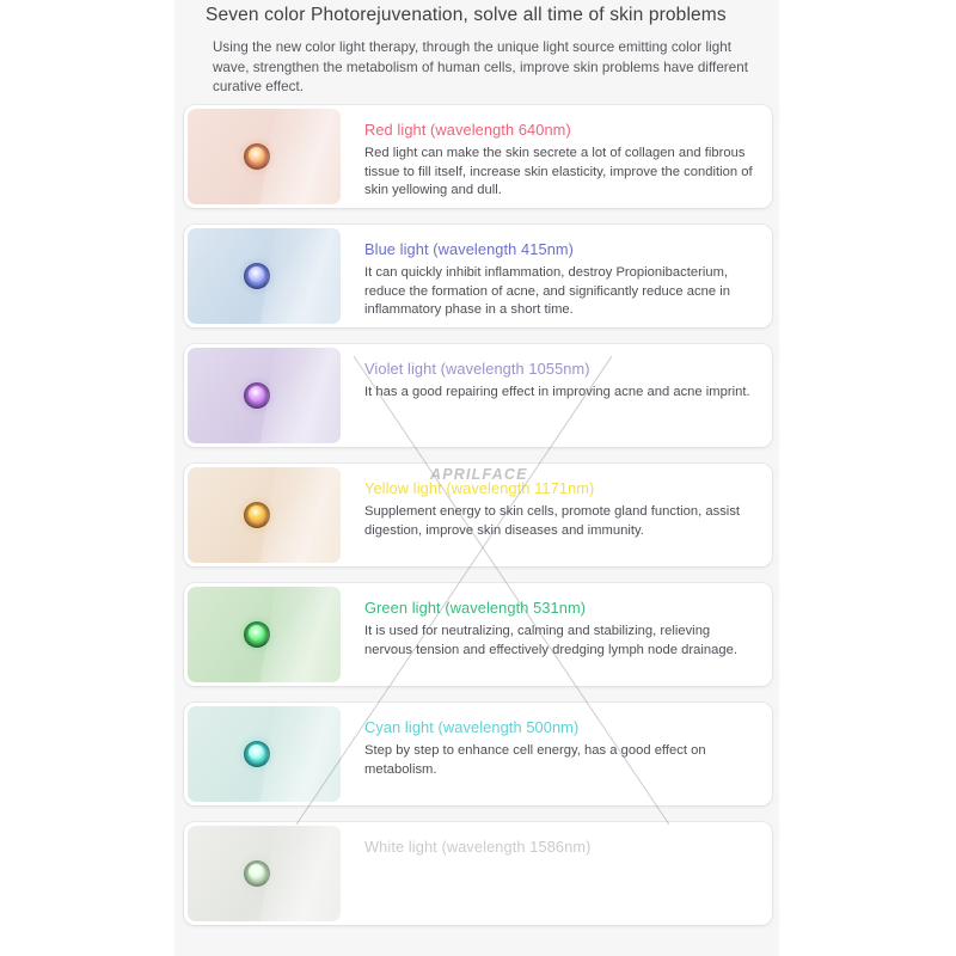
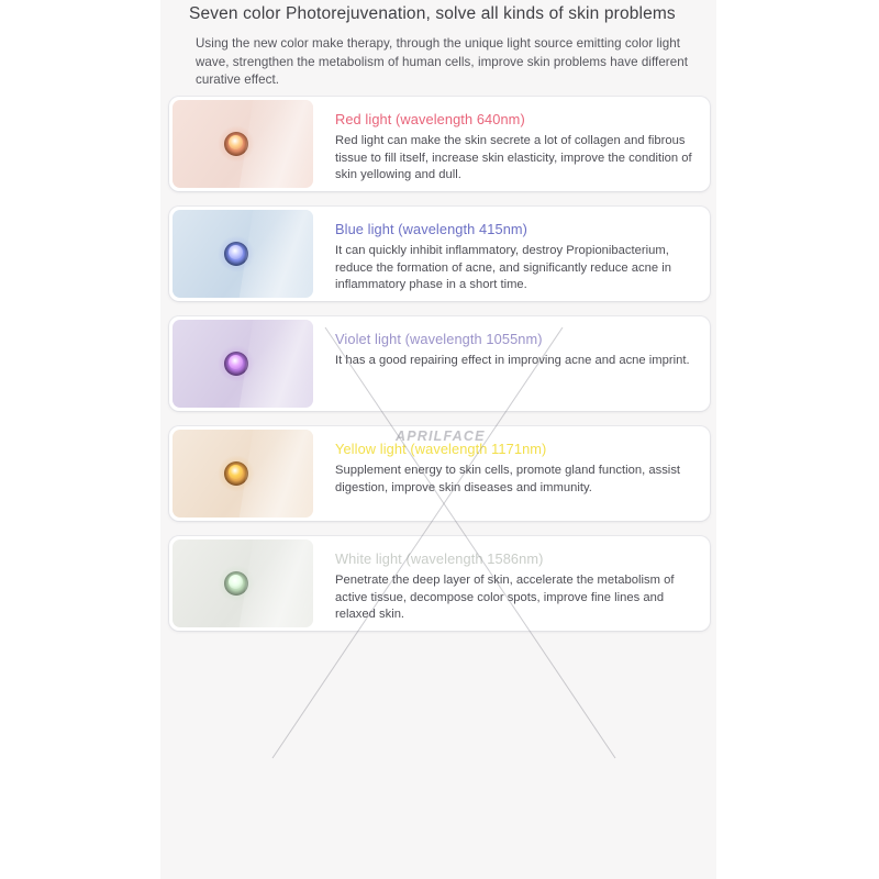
- Seven color Photorejuvenation, solve all time of skin problems
+ Seven color Photorejuvenation, solve all kinds of skin problems
- Using the new color light therapy, through the unique light source emitting color light wave, strengthen the metabolism of human cells, improve skin problems have different curative effect.
+ Using the new color make therapy, through the unique light source emitting color light wave, strengthen the metabolism of human cells, improve skin problems have different curative effect.
  Red light (wavelength 640nm)
  Red light can make the skin secrete a lot of collagen and fibrous tissue to fill itself, increase skin elasticity, improve the condition of skin yellowing and dull.
  Blue light (wavelength 415nm)
- It can quickly inhibit inflammation, destroy Propionibacterium, reduce the formation of acne, and significantly reduce acne in inflammatory phase in a short time.
+ It can quickly inhibit inflammatory, destroy Propionibacterium, reduce the formation of acne, and significantly reduce acne in inflammatory phase in a short time.
  Violet light (wavelength 1055nm)
  It has a good repairing effect in improving acne and acne imprint.
  Yellow light (wavelength 1171nm)
  Supplement enrgy to skin cells, promote gland function, assist digestion, improve skin diseases and immunity.
- Green light (wavelength 531nm)
- It is used for neutralizing, calming and stabilizing, relieving nervous tension and effectively dredging lymph node drainage.
- Cyan light (wavelength 500nm)
- Step by step to enhance cell energy, has a good effect on metabolism.
  White light (wavelength 1586nm)
+ Penetrate the deep layer of skin, accelerate the metabolism of active tissue, decompose color spots, improve fine lines and relaxed skin.
  APRILFACE
